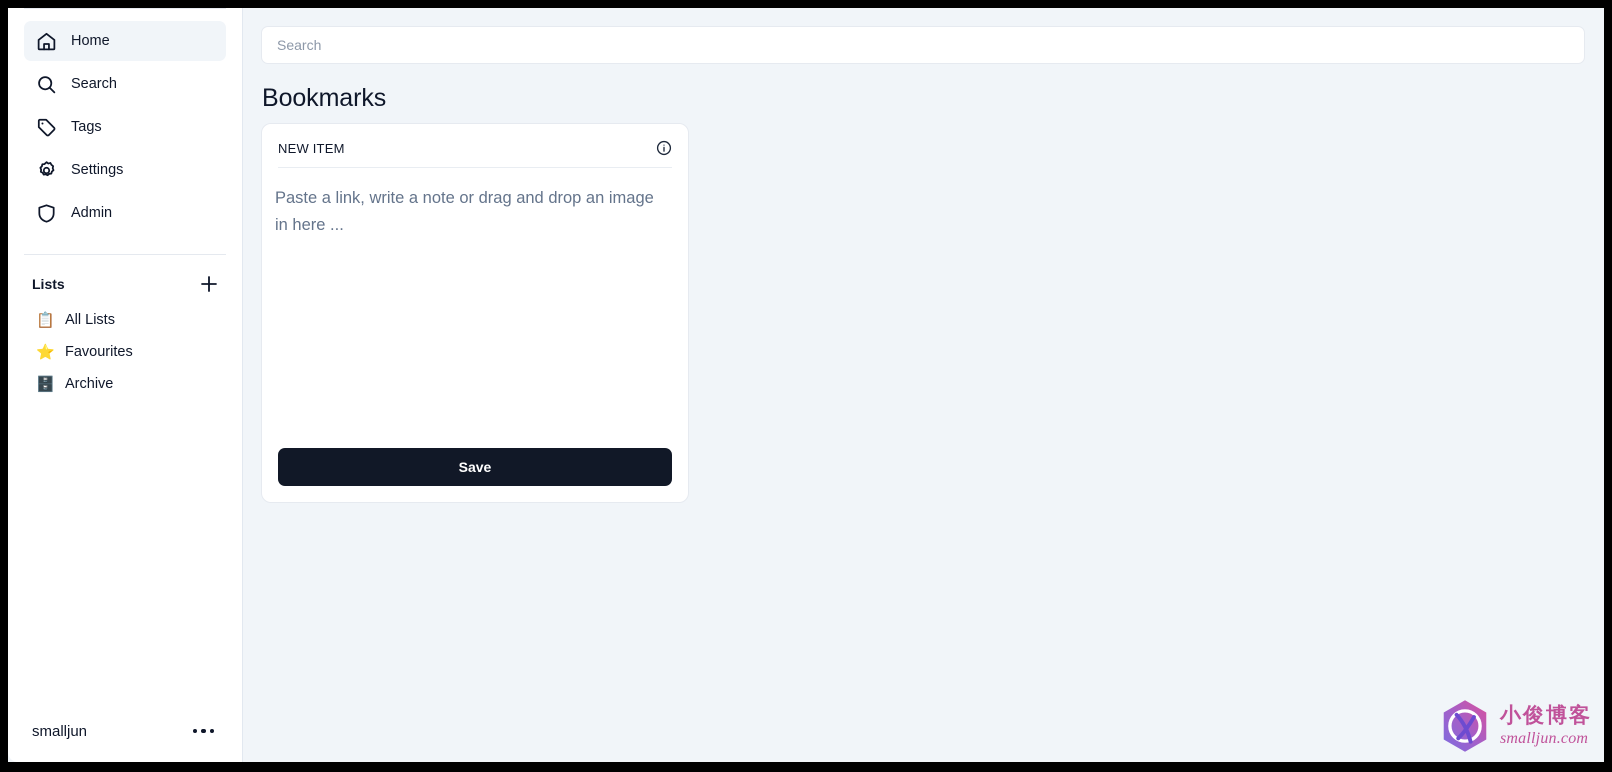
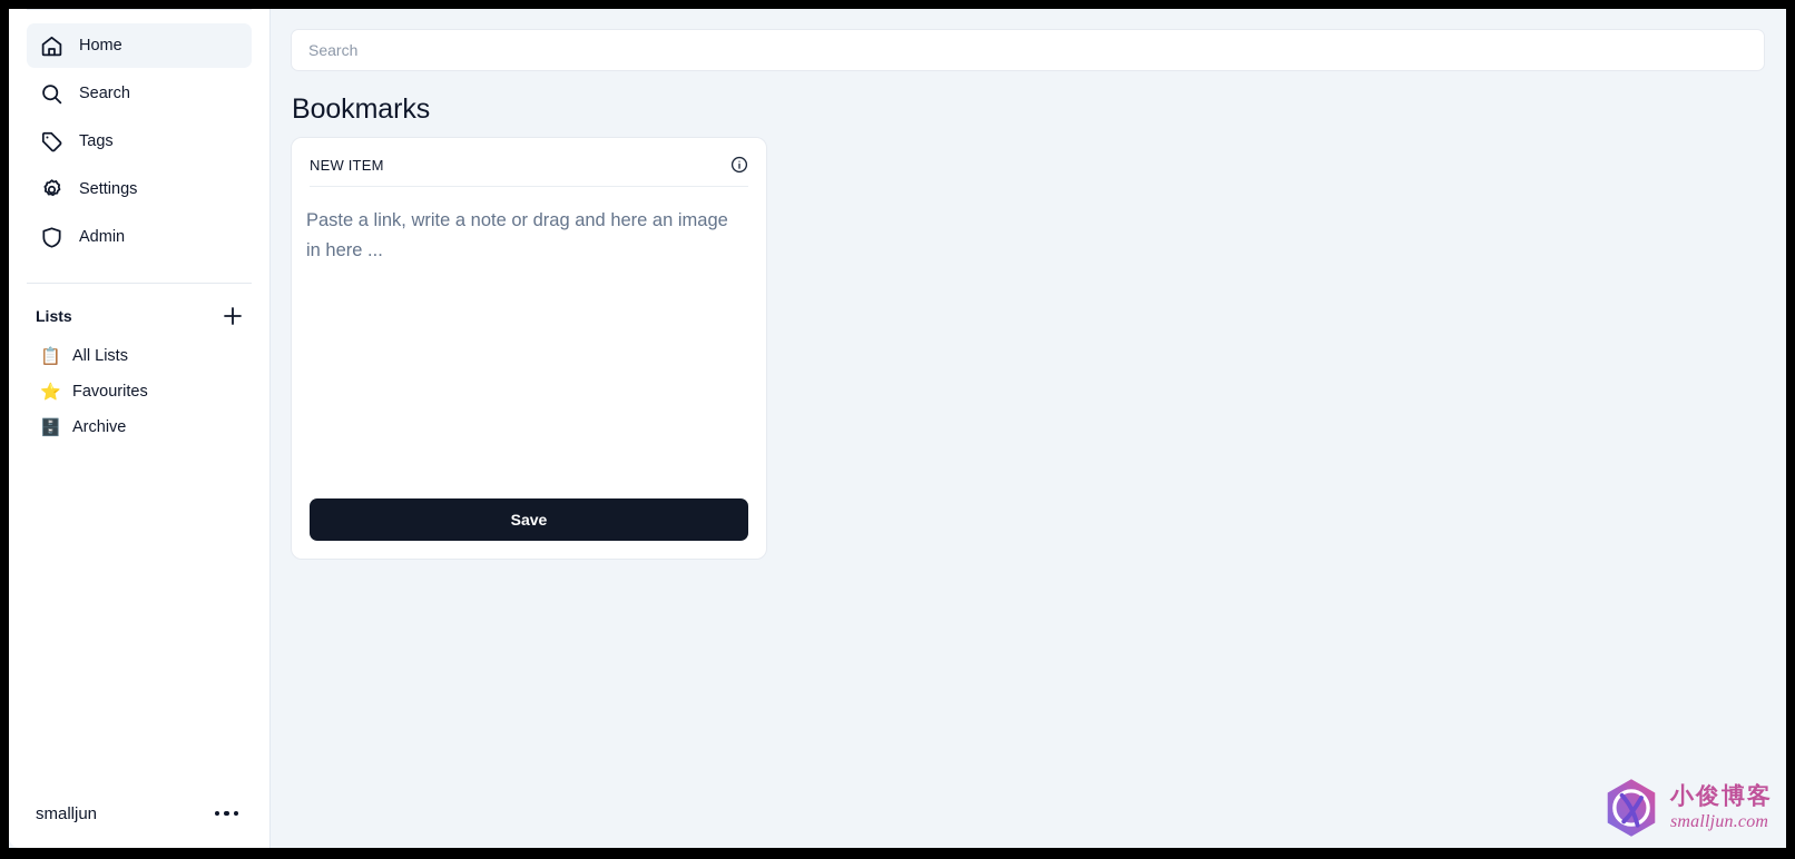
  Home
  Search
  Tags
  Settings
  Admin
  Lists
  📋
  All Lists
  ⭐
  Favourites
  🗄️
  Archive
  smalljun
  Search
  Bookmarks
  NEW ITEM
- Paste a link, write a note or drag and drop an image in here ...
+ Paste a link, write a note or drag and here an image in here ...
  Save
  小俊博客
  smalljun.com
